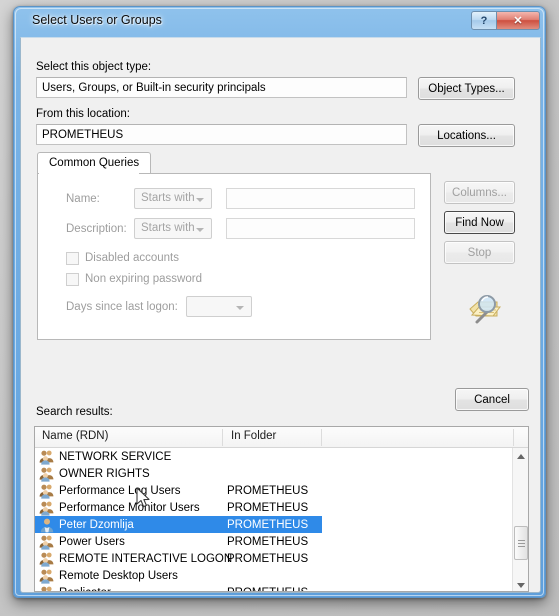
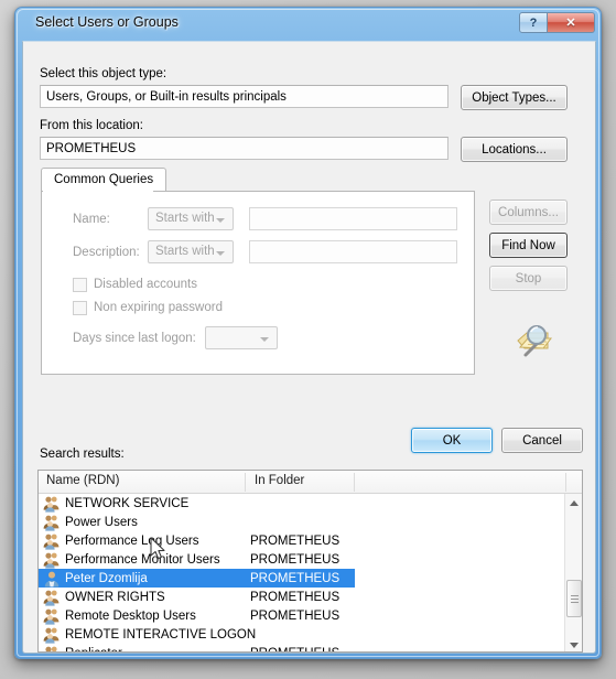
  Select Users or Groups
  ?
  ✕
  Select this object type:
- Users, Groups, or Built-in security principals
+ Users, Groups, or Built-in results principals
  Object Types...
  From this location:
  PROMETHEUS
  Locations...
  Common Queries
  Name:
  Starts with
  Description:
  Starts with
  Disabled accounts
  Non expiring password
  Days since last logon:
  Columns...
  Find Now
  Stop
+ OK
  Cancel
  Search results:
  Name (RDN)
  In Folder
  NETWORK SERVICE
- OWNER RIGHTS
+ Power Users
  Performance Lg Users
  PROMETHEUS
  Performance Monitor Users
  PROMETHEUS
  Peter Dzomlija
  PROMETHEUS
- Power Users
+ OWNER RIGHTS
  PROMETHEUS
- REMOTE INTERACTIVE LOGON
+ Remote Desktop Users
  PROMETHEUS
- Remote Desktop Users
+ REMOTE INTERACTIVE LOGON
